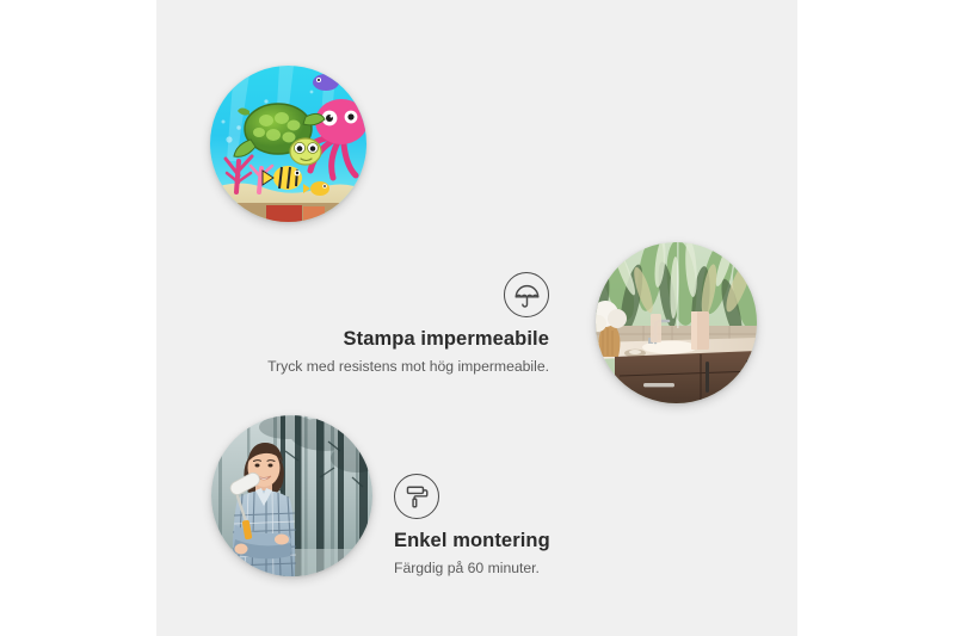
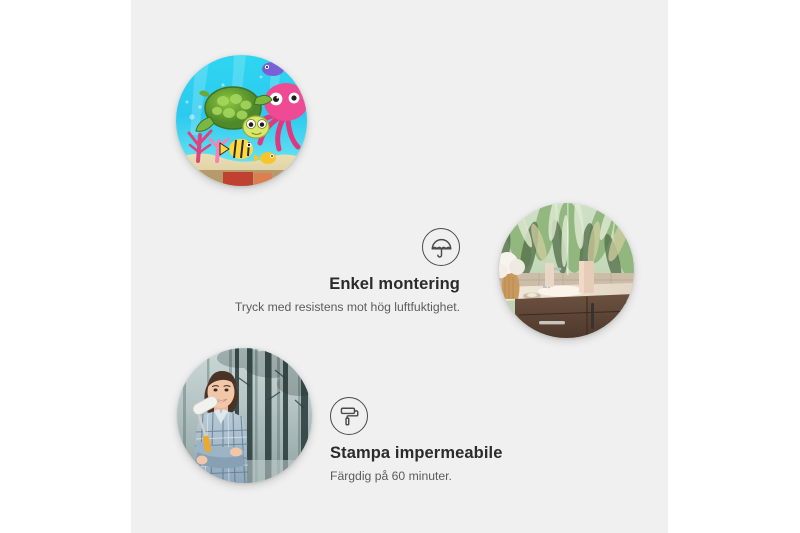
- Stampa impermeabile
+ Enkel montering
- Tryck med resistens mot hög impermeabile.
+ Tryck med resistens mot hög luftfuktighet.
- Enkel montering
+ Stampa impermeabile
  Färgdig på 60 minuter.
